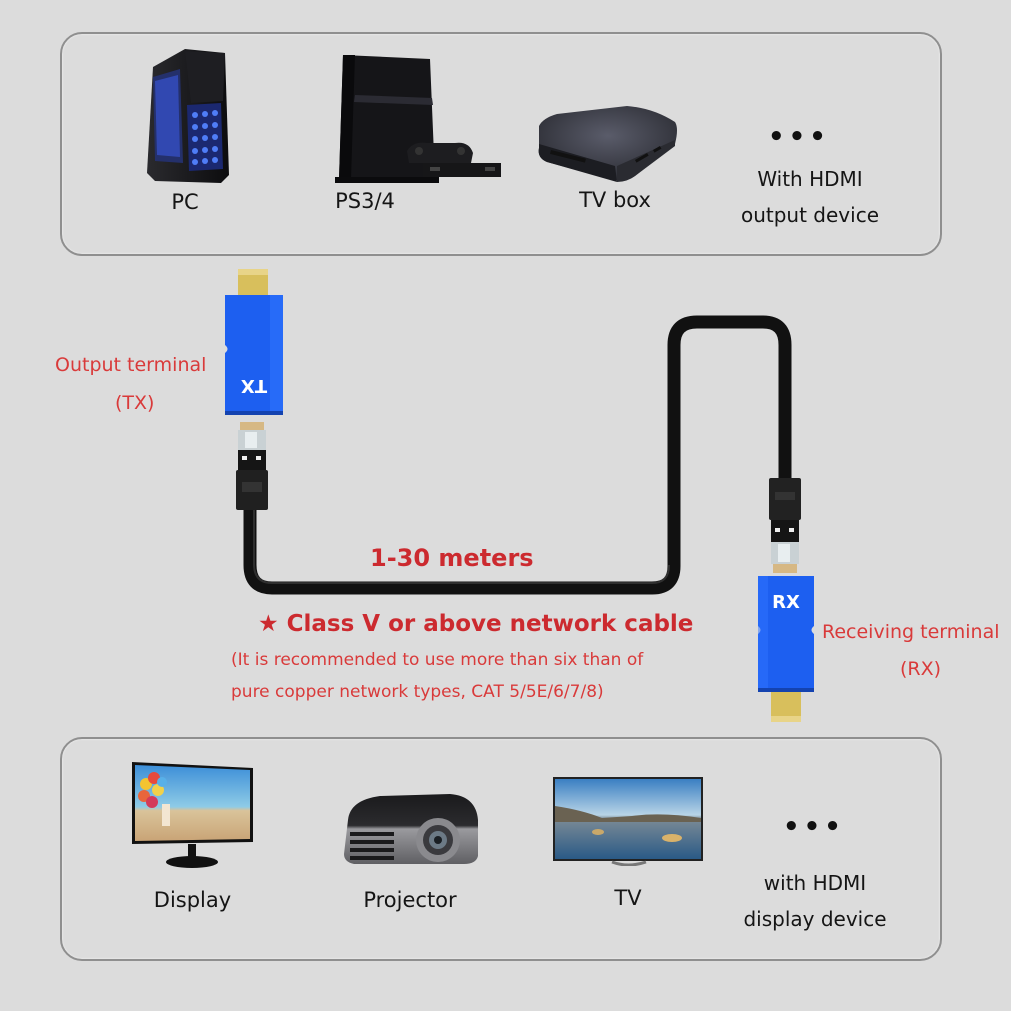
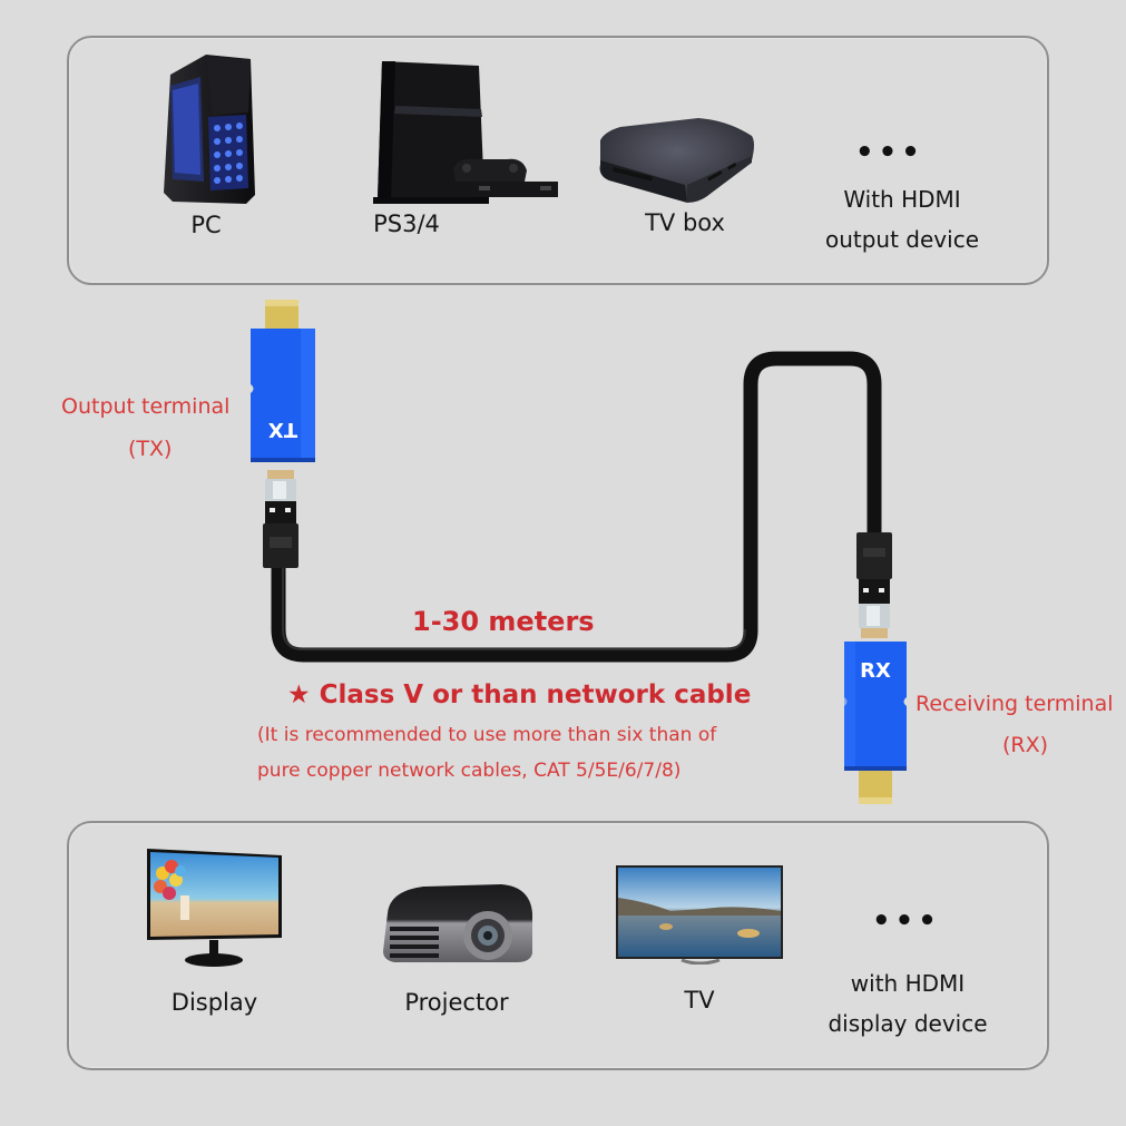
  PC
  PS3/4
  TV box
  •••
  With HDMI
  output device
  Output terminal
  (TX)
  RX
  Receiving terminal
  (RX)
  1-30 meters
- ★ Class V or above network cable
+ ★ Class V or than network cable
  (It is recommended to use more than six than of
- pure copper network types, CAT 5/5E/6/7/8)
+ pure copper network cables, CAT 5/5E/6/7/8)
  Display
  Projector
  TV
  •••
  with HDMI
  display device
